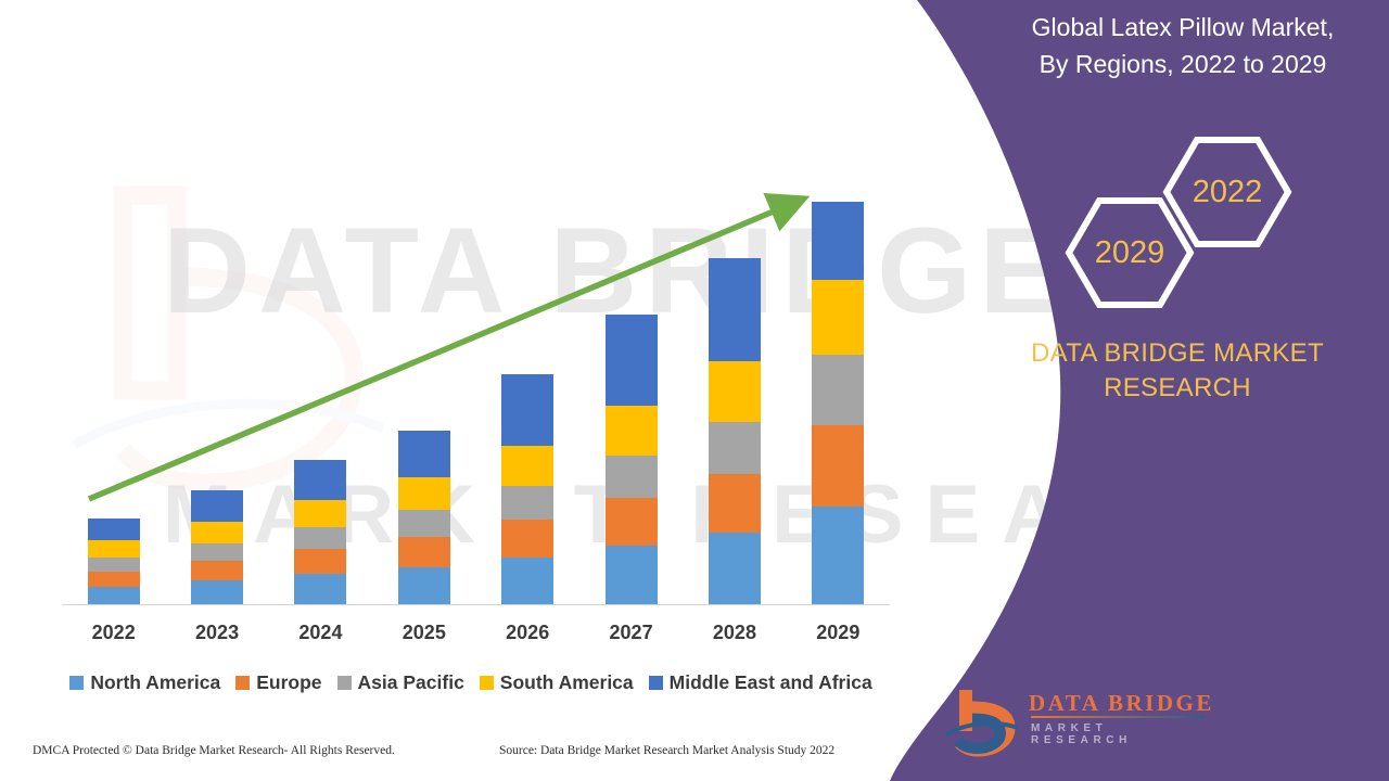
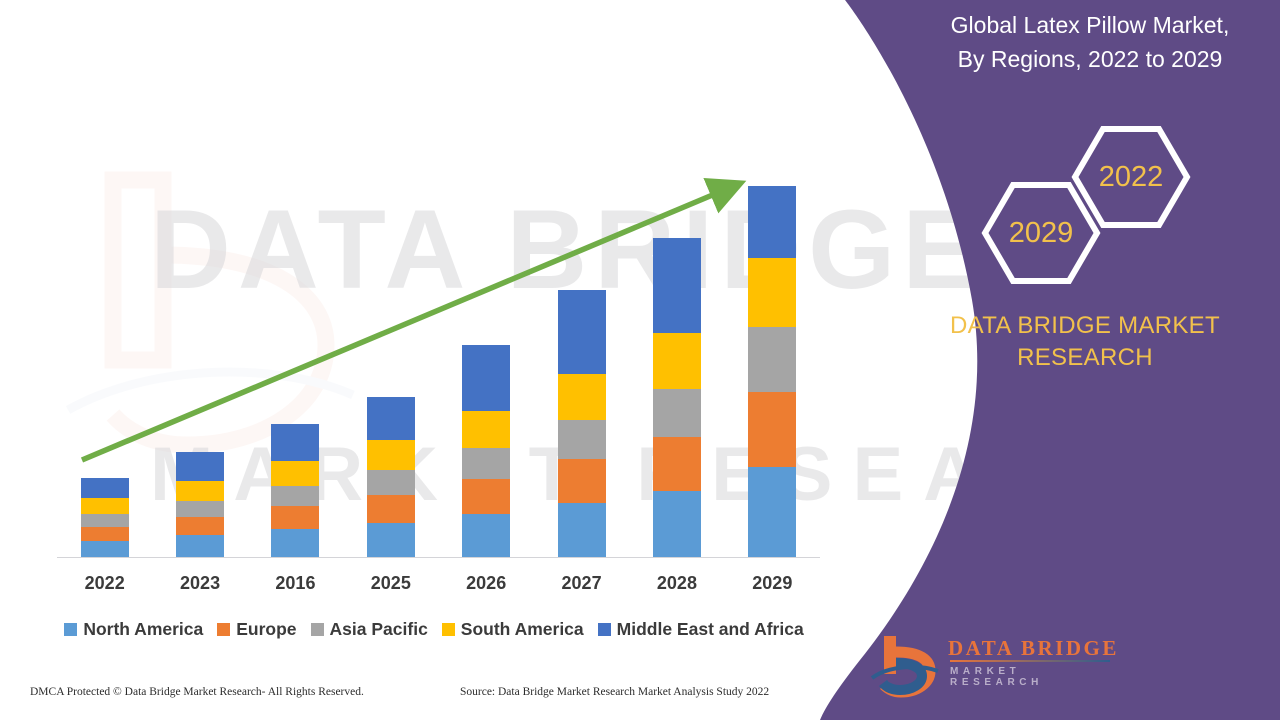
  DATA BRIGE
  2022
  2023
- 2024
+ 2016
  2025
  2026
  2027
  2028
  2029
  North America
  Europe
  Asia Pacific
  South America
  Middle East and Africa
  DMCA Protected © Data Bridge Market Research- All Rights Reserved.
  Source: Data Bridge Market Research Market Analysis Study 2022
  Global Latex Pillow Market,
  By Regions, 2022 to 2029
  2029
  2022
  DATA BRIDGE MARKET
  RESEARCH
  DATA BRIDGE
  MARKET RESEARCH
